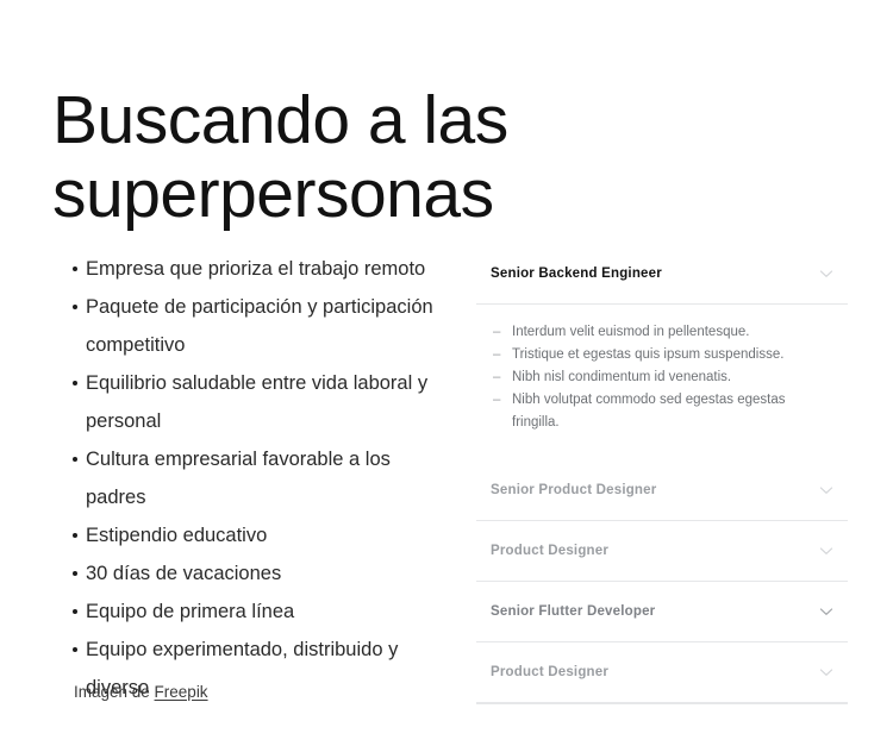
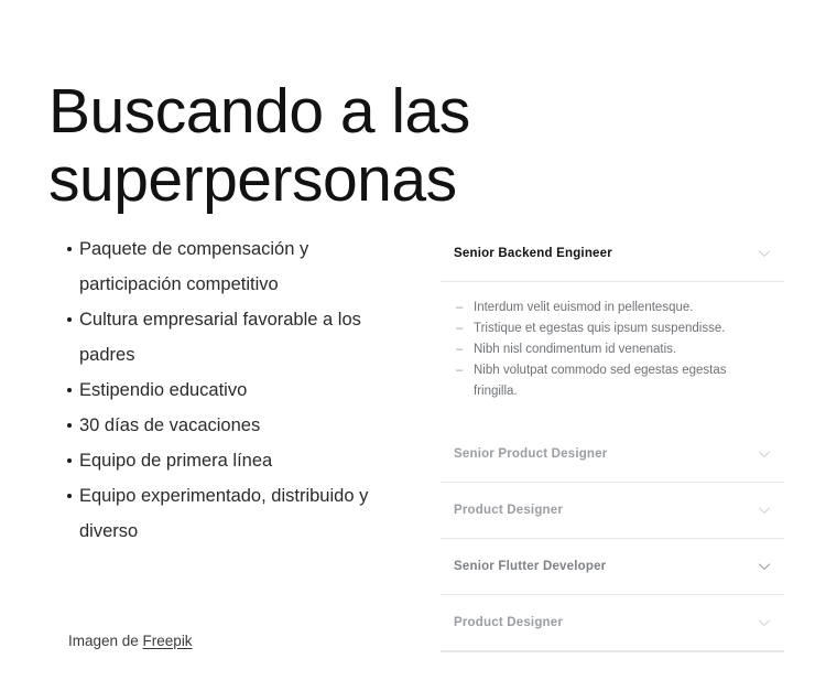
  Buscando a las
  superpersonas
- Empresa que prioriza el trabajo remoto
- Paquete de participación y participación competitivo
+ Paquete de compensación y participación competitivo
- Equilibrio saludable entre vida laboral y personal
  Cultura empresarial favorable a los padres
  Estipendio educativo
  30 días de vacaciones
  Equipo de primera línea
  Equipo experimentado, distribuido y diverso
  Senior Backend Engineer
  –
  Interdum velit euismod in pellentesque.
  –
  Tristique et egestas quis ipsum suspendisse.
  –
  Nibh nisl condimentum id venenatis.
  –
  Nibh volutpat commodo sed egestas egestas fringilla.
  Senior Product Designer
  Product Designer
  Senior Flutter Developer
  Product Designer
  Imagen de Freepik
